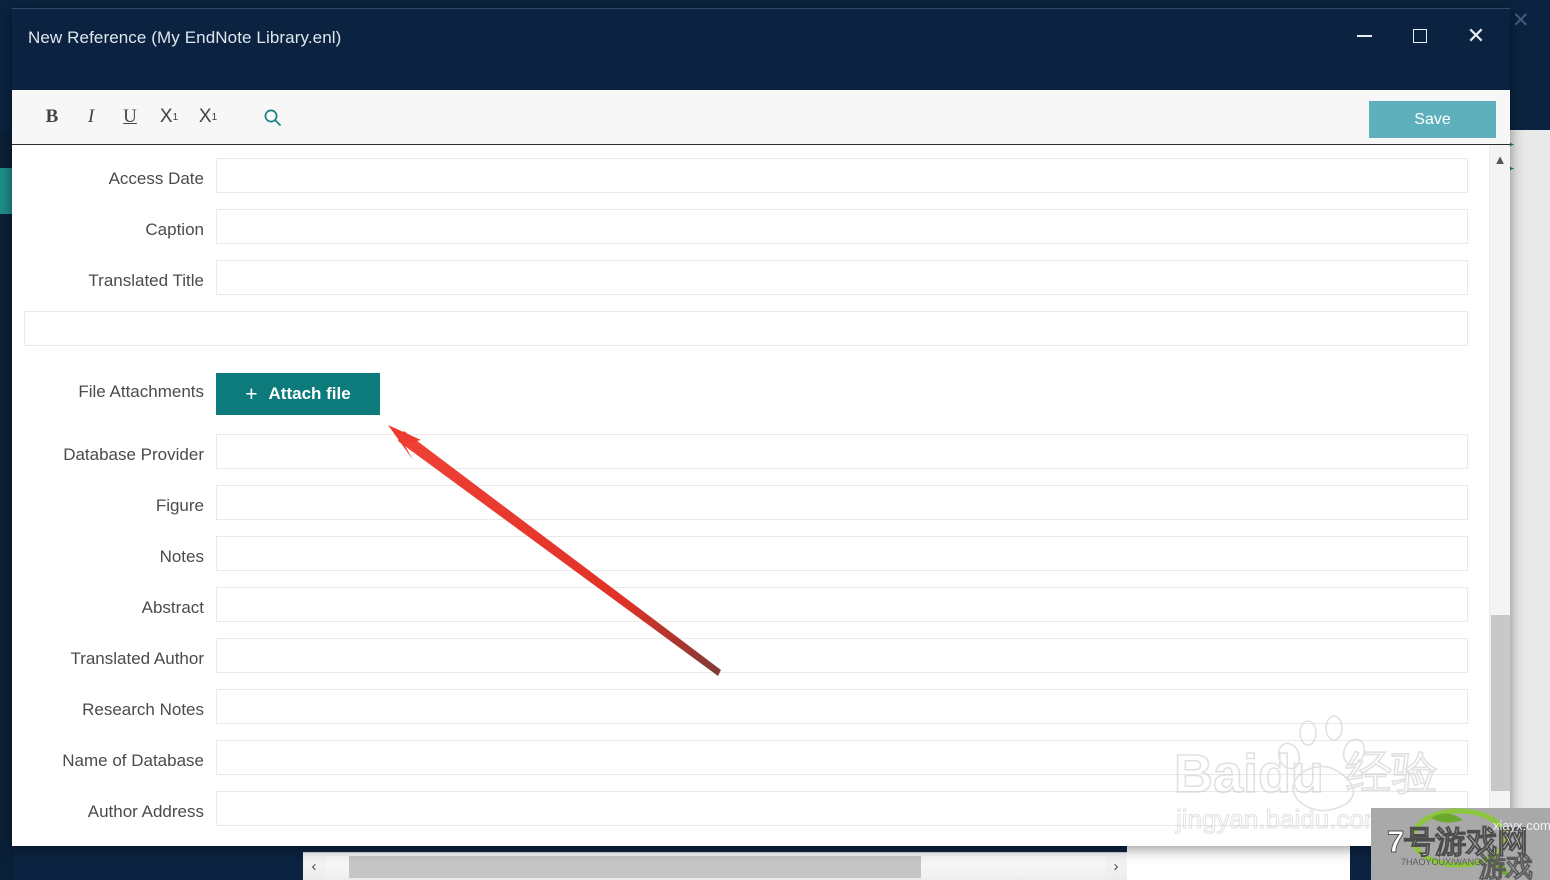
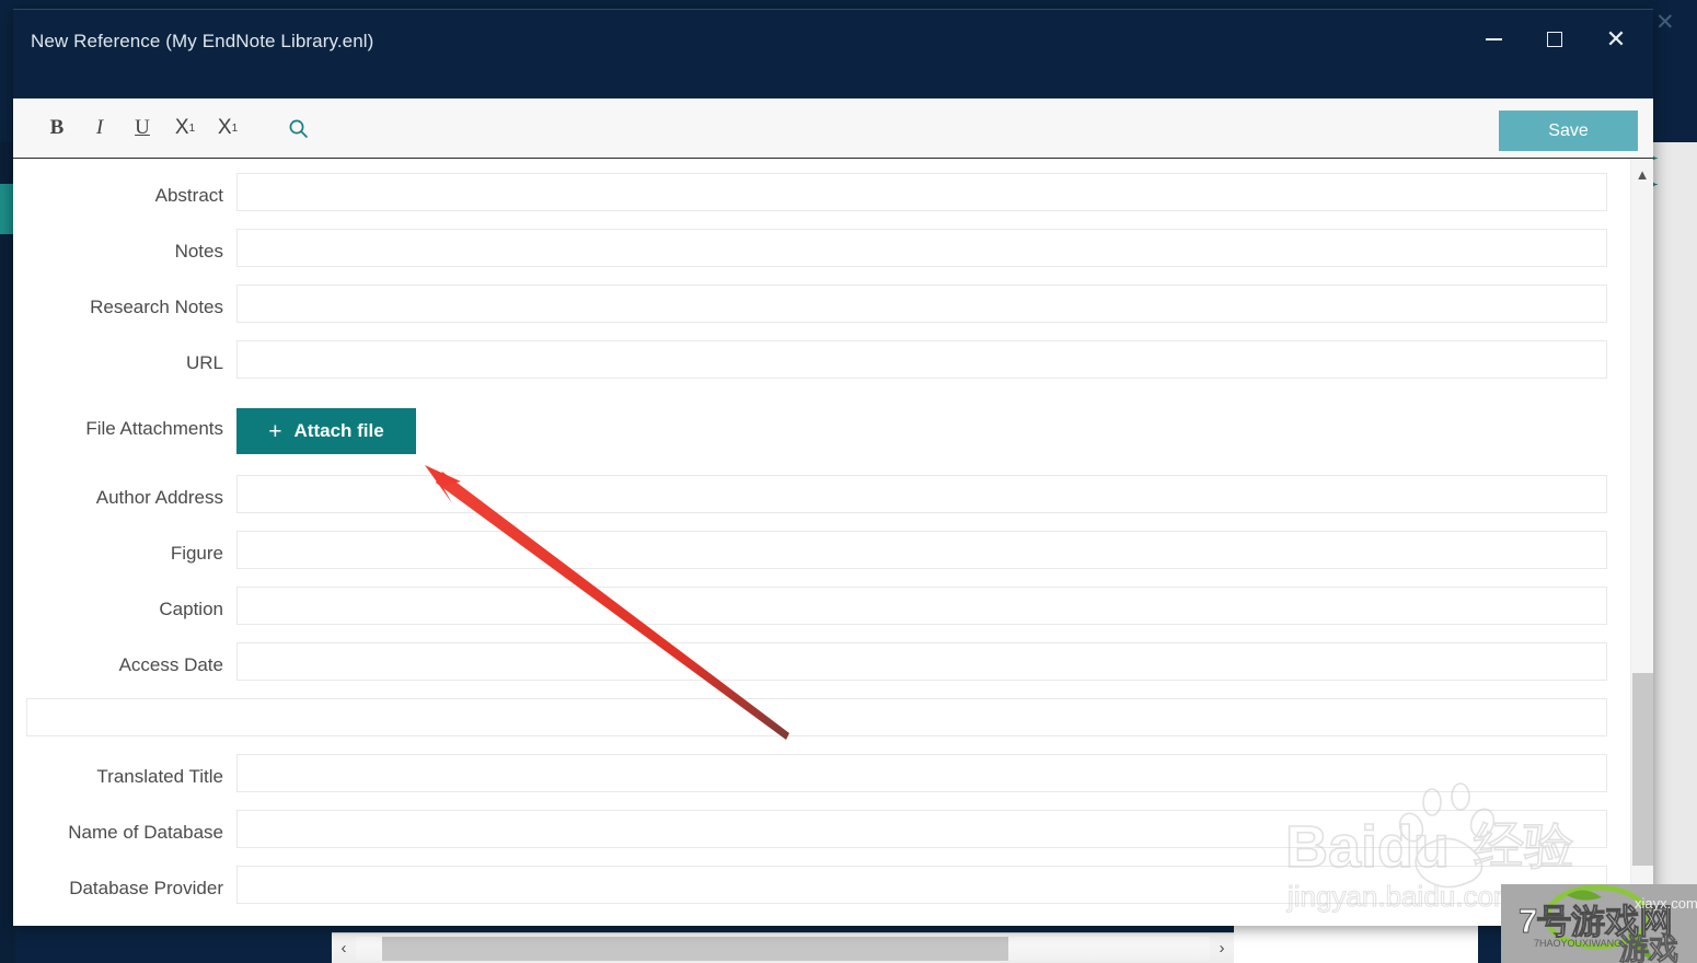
  ✕
  ‹
  ›
  New Reference (My EndNote Library.enl)
  ✕
  B
  I
  U
  X
  1
  X
  1
  Save
- Access Date
+ Abstract
- Caption
+ Notes
- Translated Title
+ Research Notes
+ URL
  File Attachments
  +
  Attach file
- Database Provider
+ Author Address
  Figure
- Notes
+ Caption
- Abstract
+ Access Date
- Translated Author
- Research Notes
+ Translated Title
  Name of Database
- Author Address
+ Database Provider
  ▲
  Baidu
  经验
  jingyan.baidu.co
  7号游戏网
  7HAOYOUXIWANG
  游戏
  xiayx.com
